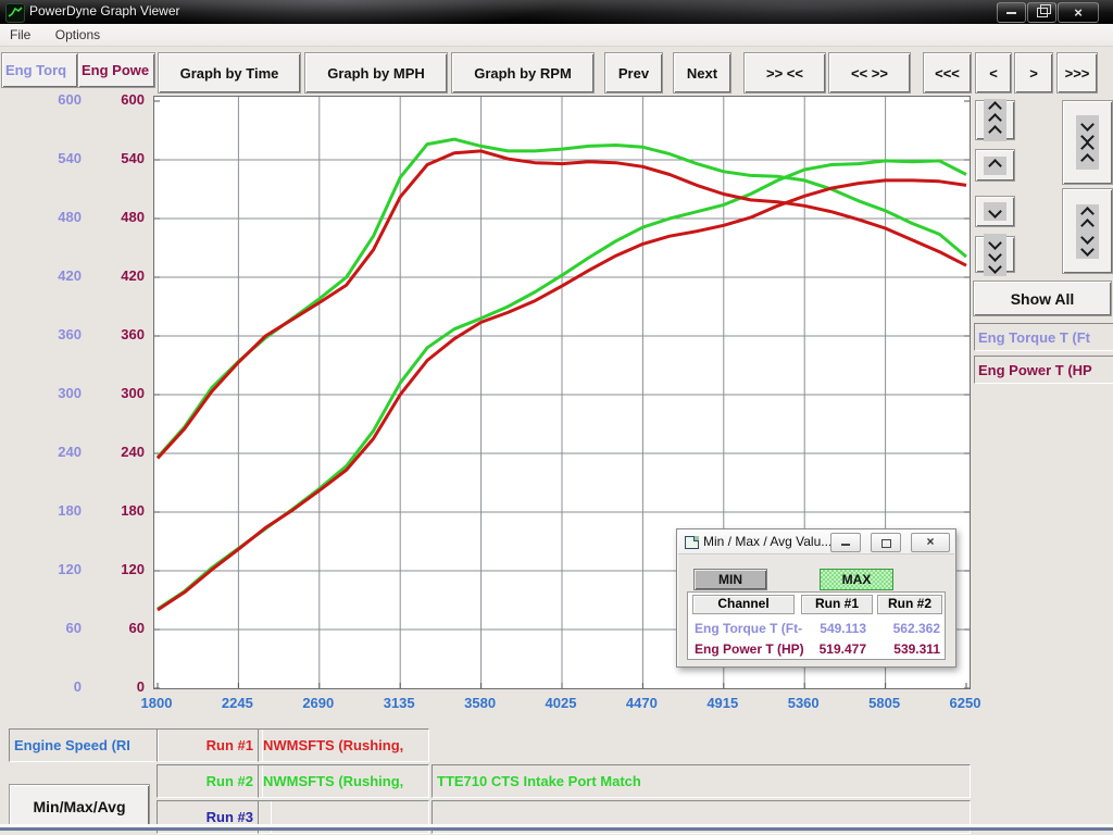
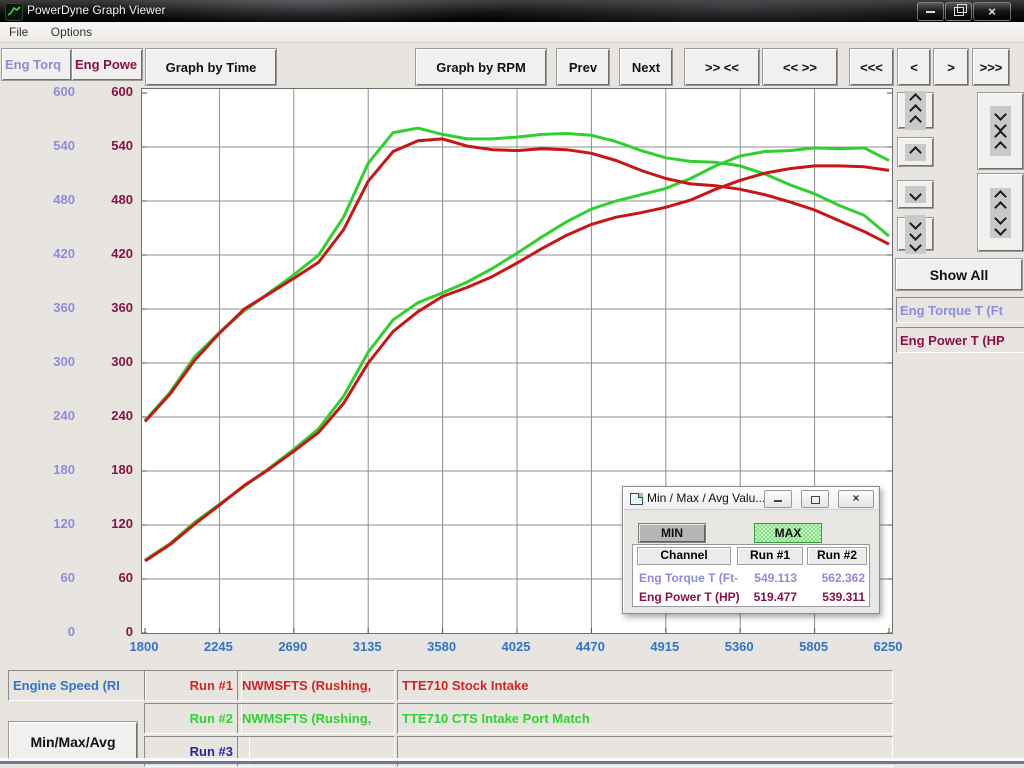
  PowerDyne Graph Viewer
  ×
  File Options
  Eng Torq
  Eng Powe
  Graph by Time
- Graph by MPH
  Graph by RPM
  Prev
  Next
  >> <<
  << >>
  <<<
  <
  >
  >>>
  600
  540
  480
  420
  360
  300
  240
  180
  120
  60
  0
  600
  540
  480
  420
  360
  300
  240
  180
  120
  60
  0
  1800
  2245
  2690
  3135
  3580
  4025
  4470
  4915
  5360
  5805
  6250
  Show All
  Eng Torque T (Ft
  Eng Power T (HP
  Engine Speed (RI
  Run #1
  Run #2
  Run #3
  NWMSFTS (Rushing,
  NWMSFTS (Rushing,
+ TTE710 Stock Intake
  TTE710 CTS Intake Port Match
  Min/Max/Avg
  Min / Max / Avg Valu..
  ×
  MIN
  MAX
  Channel
  Run #1
  Run #2
  Eng Torque T (Ft-
  549.113
  562.362
  Eng Power T (HP)
  519.477
  539.311
